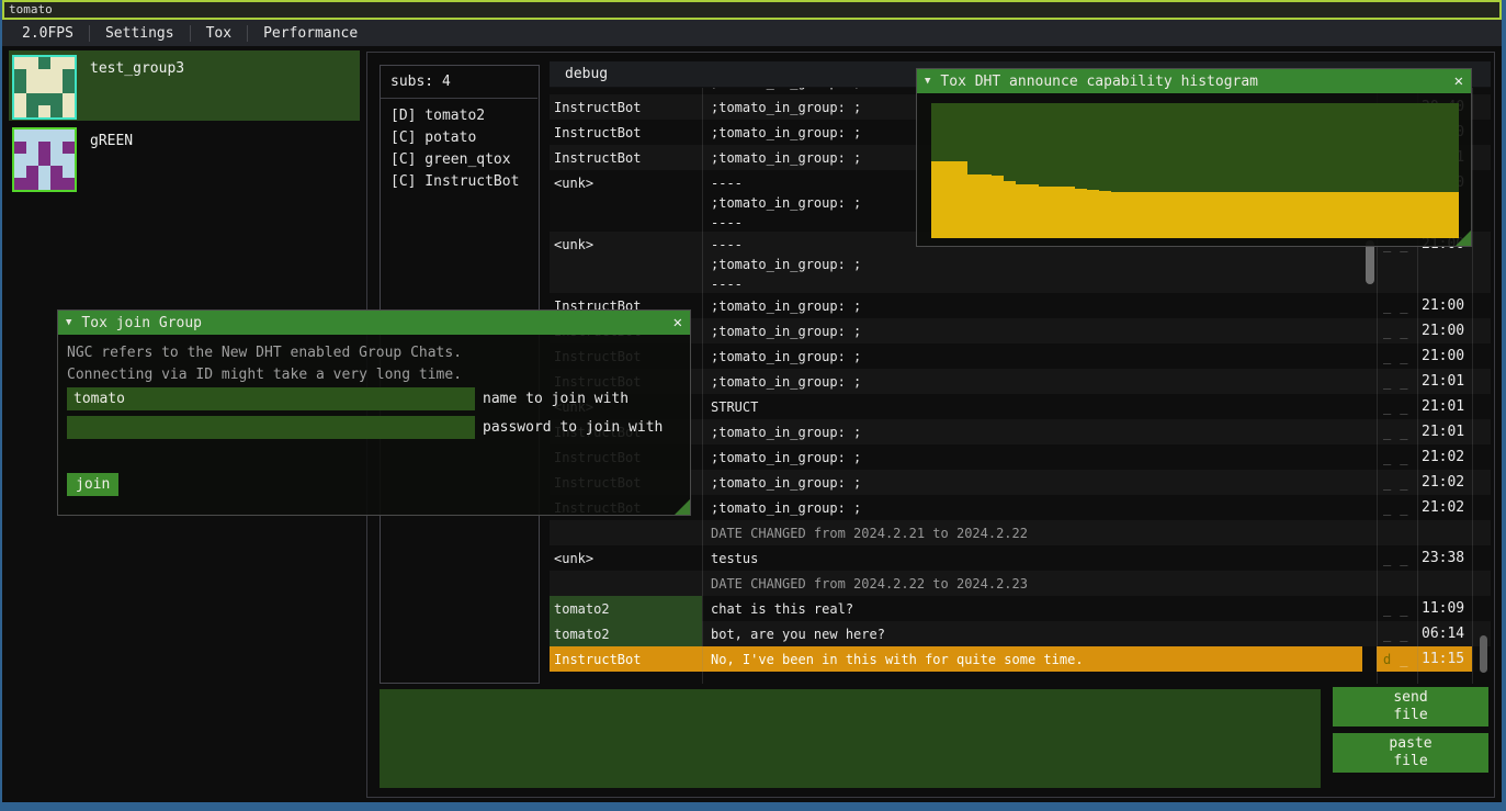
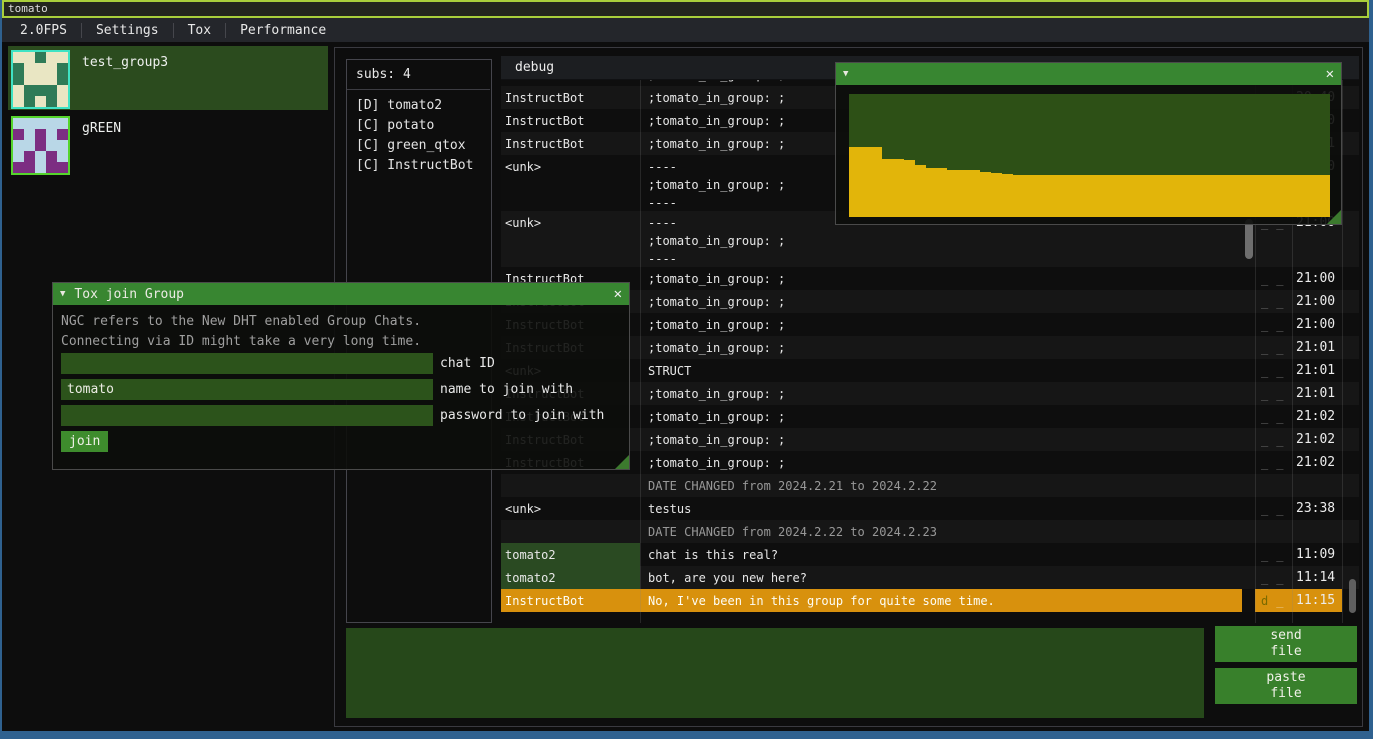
  tomato
  2.0FPS
  Settings
  Tox
  Performance
  test_group3
  gREEN
  subs: 4
  [D] tomato2
  [C] potato
  [C] green_qtox
  [C] InstructBot
  debug
  InstructBot
  ;tomato_in_group: ;
  InstructBot
  ;tomato_in_group: ;
  InstructBot
  ;tomato_in_group: ;
  <unk>
  ----
  ;tomato_in_group: ;
  ----
  <unk>
  ----
  ;tomato_in_group: ;
  ----
  InstructBot
  ;tomato_in_group: ;
  _ _
  21:00
  ;tomato_in_group: ;
  _ _
  21:00
  ;tomato_in_group: ;
  _ _
  21:00
  ;tomato_in_group: ;
  _ _
  21:01
  STRUCT
  _ _
  21:01
  ;tomato_in_group: ;
  _ _
  21:01
  ;tomato_in_group: ;
  _ _
  21:02
  ;tomato_in_group: ;
  _ _
  21:02
  ;tomato_in_group: ;
  _ _
  21:02
  DATE CHANGED from 2024.2.21 to 2024.2.22
  <unk>
  testus
  _ _
  23:38
  DATE CHANGED from 2024.2.22 to 2024.2.23
  tomato2
  chat is this real?
  _ _
  11:09
  tomato2
  bot, are you new here?
  _ _
- 06:14
+ 11:14
  InstructBot
- No, I've been in this with for quite some time.
+ No, I've been in this group for quite some time.
  d _
  11:15
  send
  file
  paste
  file
  ▼
- Tox DHT announce capability histogram
  ✕
  ▼
  Tox join Group
  ✕
  NGC refers to the New DHT enabled Group Chats.
  Connecting via ID might take a very long time.
+ chat ID
  tomato
  name to join with
  password to join with
  join
